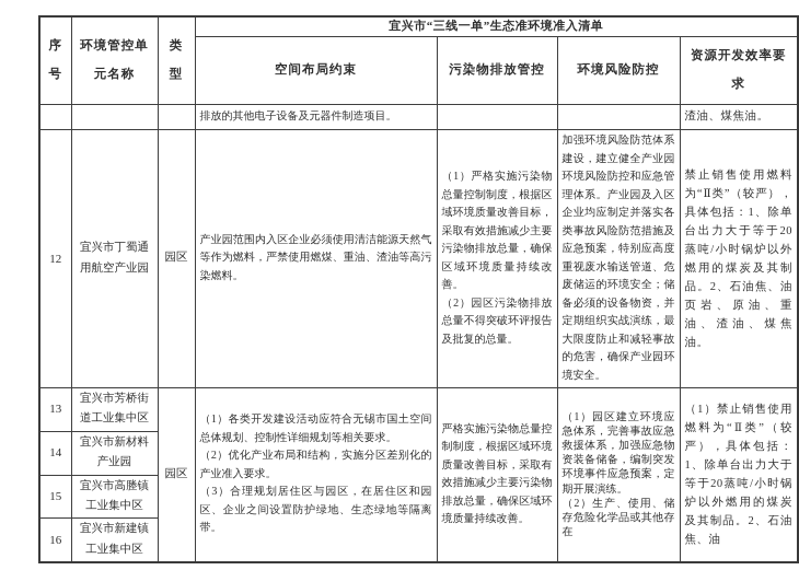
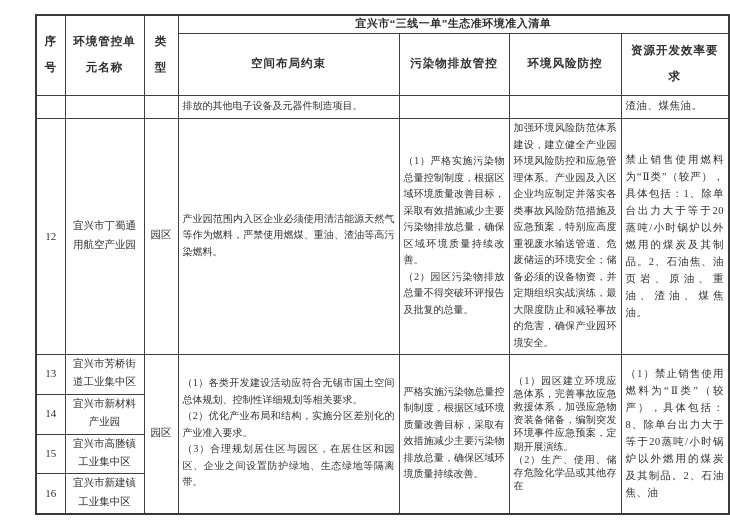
  序号	环境管控单元名称	类型	宜兴市“三线一单”生态准环境准入清单
  空间布局约束	污染物排放管控	环境风险防控	资源开发效率要求
  			排放的其他电子设备及元器件制造项目。			渣油、煤焦油。
  12	宜兴市丁蜀通用航空产业园	园区	产业园范围内入区企业必须使用清洁能源天然气等作为燃料，严禁使用燃煤、重油、渣油等高污染燃料。	（1）严格实施污染物总量控制制度，根据区域环境质量改善目标，采取有效措施减少主要污染物排放总量，确保区域环境质量持续改善。 （2）园区污染物排放总量不得突破环评报告及批复的总量。	加强环境风险防范体系建设，建立健全产业园环境风险防控和应急管理体系。产业园及入区企业均应制定并落实各类事故风险防范措施及应急预案，特别应高度重视废水输送管道、危废储运的环境安全；储备必须的设备物资，并定期组织实战演练，最大限度防止和减轻事故的危害，确保产业园环境安全。	禁止销售使用燃料为“Ⅱ类”（较严），具体包括：1、除单台出力大于等于20蒸吨/小时锅炉以外燃用的煤炭及其制品。2、石油焦、油页岩、原油、重油、渣油、煤焦油。
- 13	宜兴市芳桥街道工业集中区	园区	（1）各类开发建设活动应符合无锡市国土空间总体规划、控制性详细规划等相关要求。 （2）优化产业布局和结构，实施分区差别化的产业准入要求。 （3）合理规划居住区与园区，在居住区和园区、企业之间设置防护绿地、生态绿地等隔离带。	严格实施污染物总量控制制度，根据区域环境质量改善目标，采取有效措施减少主要污染物排放总量，确保区域环境质量持续改善。	（1）园区建立环境应急体系，完善事故应急救援体系，加强应急物资装备储备，编制突发环境事件应急预案，定期开展演练。 （2）生产、使用、储存危险化学品或其他存在	（1）禁止销售使用燃料为“Ⅱ类”（较严），具体包括：1、除单台出力大于等于20蒸吨/小时锅炉以外燃用的煤炭及其制品。2、石油焦、油
+ 13	宜兴市芳桥街道工业集中区	园区	（1）各类开发建设活动应符合无锡市国土空间总体规划、控制性详细规划等相关要求。 （2）优化产业布局和结构，实施分区差别化的产业准入要求。 （3）合理规划居住区与园区，在居住区和园区、企业之间设置防护绿地、生态绿地等隔离带。	严格实施污染物总量控制制度，根据区域环境质量改善目标，采取有效措施减少主要污染物排放总量，确保区域环境质量持续改善。	（1）园区建立环境应急体系，完善事故应急救援体系，加强应急物资装备储备，编制突发环境事件应急预案，定期开展演练。 （2）生产、使用、储存危险化学品或其他存在	（1）禁止销售使用燃料为“Ⅱ类”（较严），具体包括：8、除单台出力大于等于20蒸吨/小时锅炉以外燃用的煤炭及其制品。2、石油焦、油
  14	宜兴市新材料产业园
  15	宜兴市高塍镇工业集中区
  16	宜兴市新建镇工业集中区
